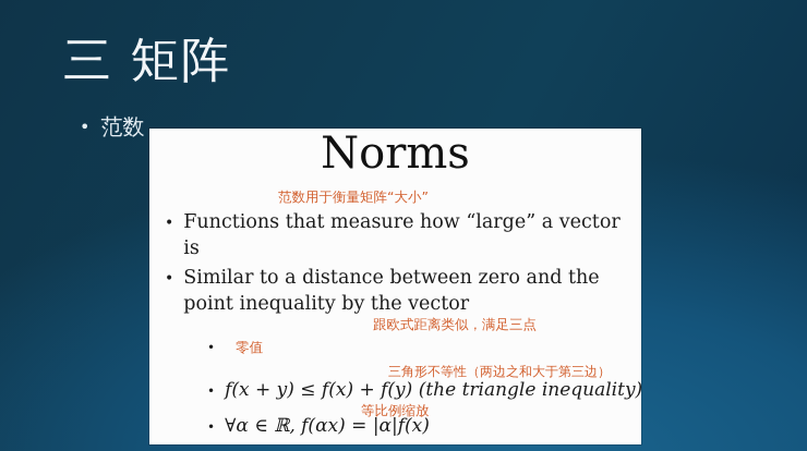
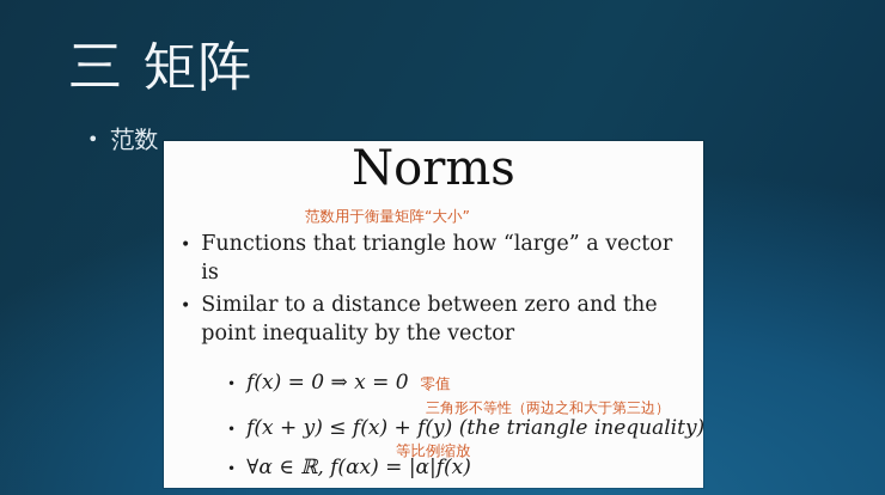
  三 矩阵
  •
  范数
  Norms
  范数用于衡量矩阵“大小”
  •
- Functions that measure how “large” a vector is
+ Functions that triangle how “large” a vector is
  •
  Similar to a distance between zero and the point inequality by the vector
- 跟欧式距离类似，满足三点
  •
+ f(x) = 0 ⇒ x = 0
  零值
  三角形不等性（两边之和大于第三边）
  •
  f(x + y) ≤ f(x) + f(y) (the triangle inequality)
  等比例缩放
  •
  ∀α ∈ ℝ, f(αx) = |α|f(x)
